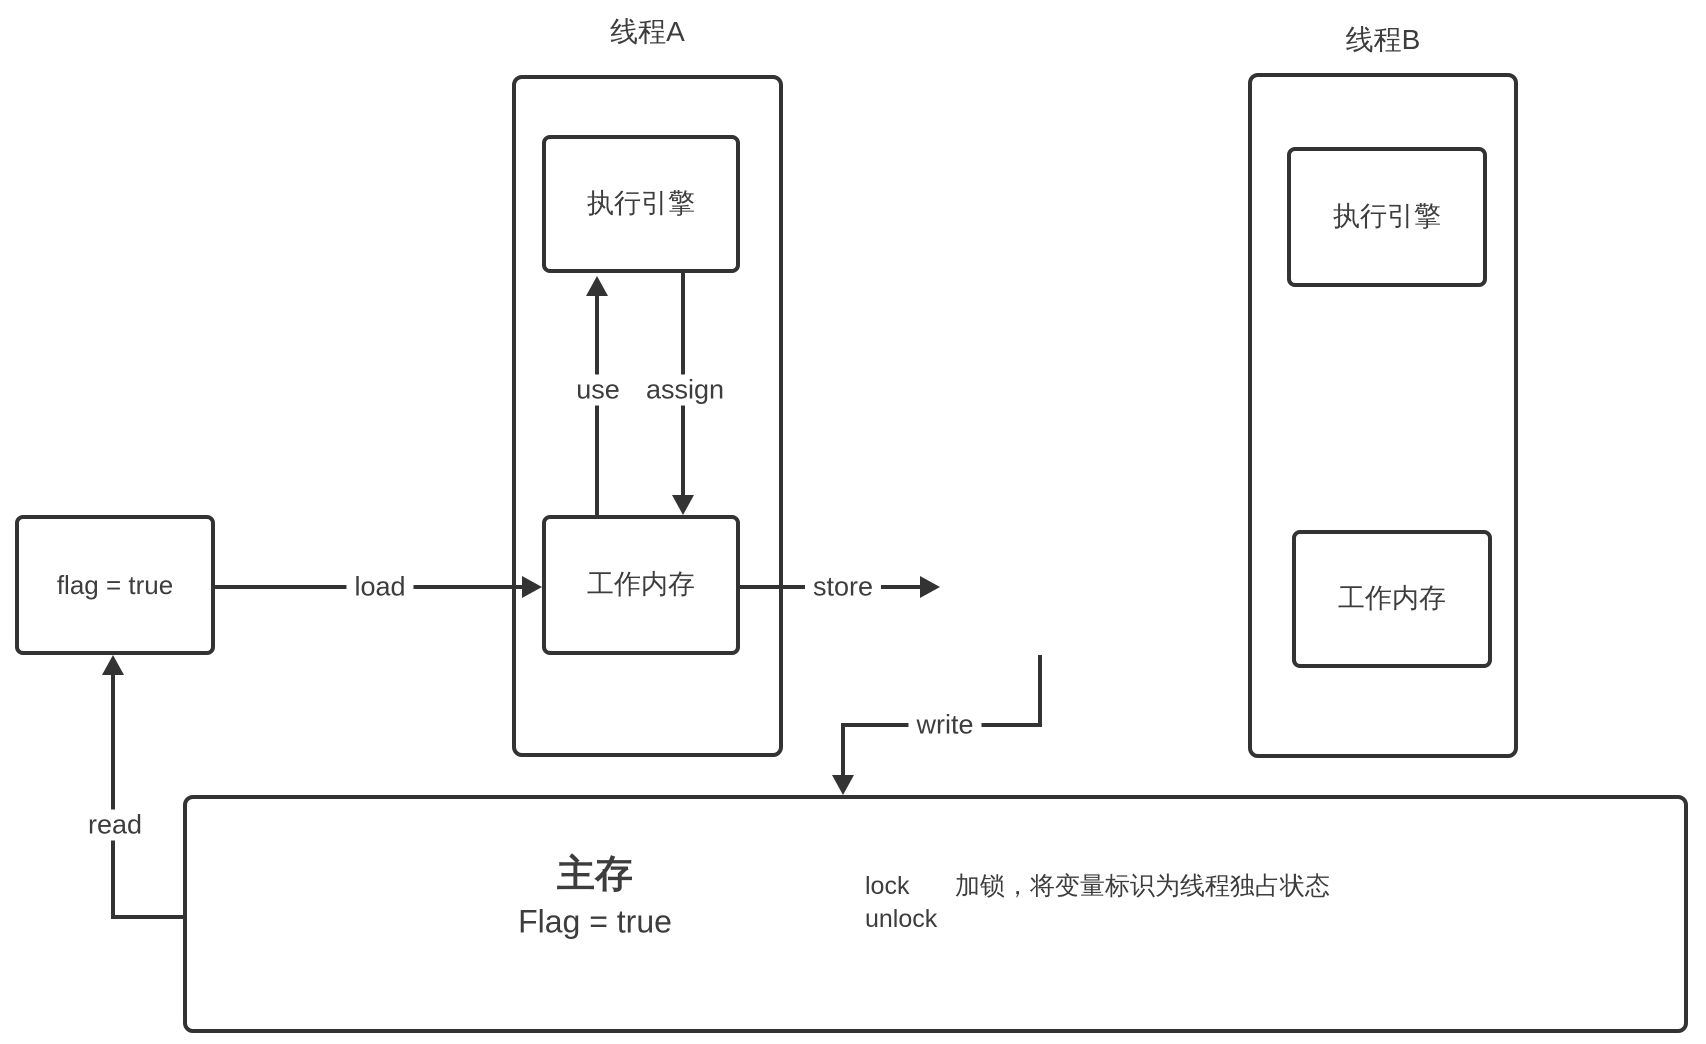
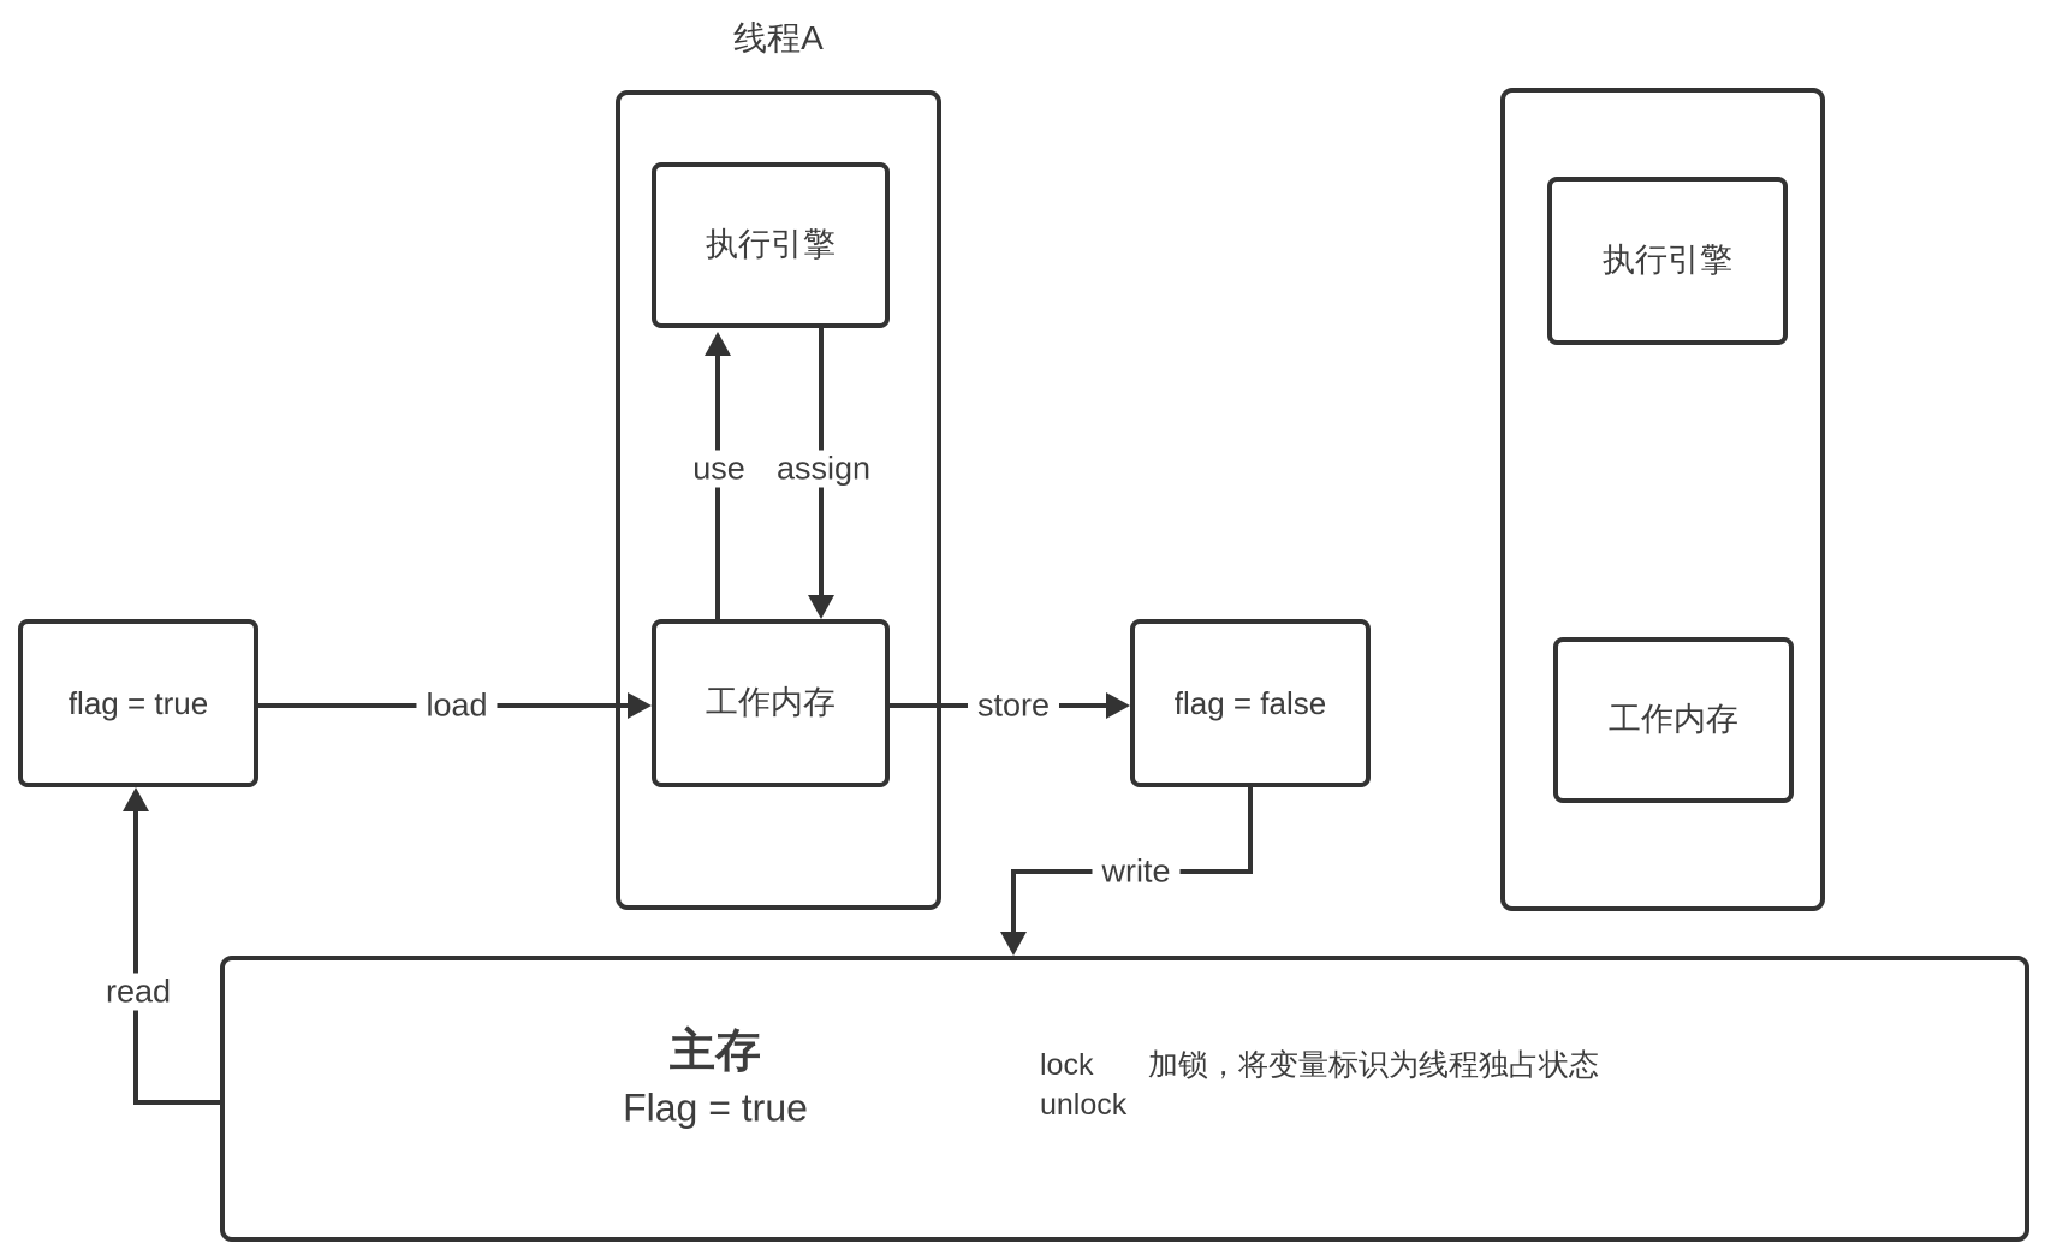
  线程A
  执行引擎
  工作内存
  use
  assign
  flag = true
  load
  store
+ flag = false
  write
  read
  主存
  Flag = true
  lock
  加锁，将变量标识为线程独占状态
  unlock
- 线程B
  执行引擎
  工作内存
